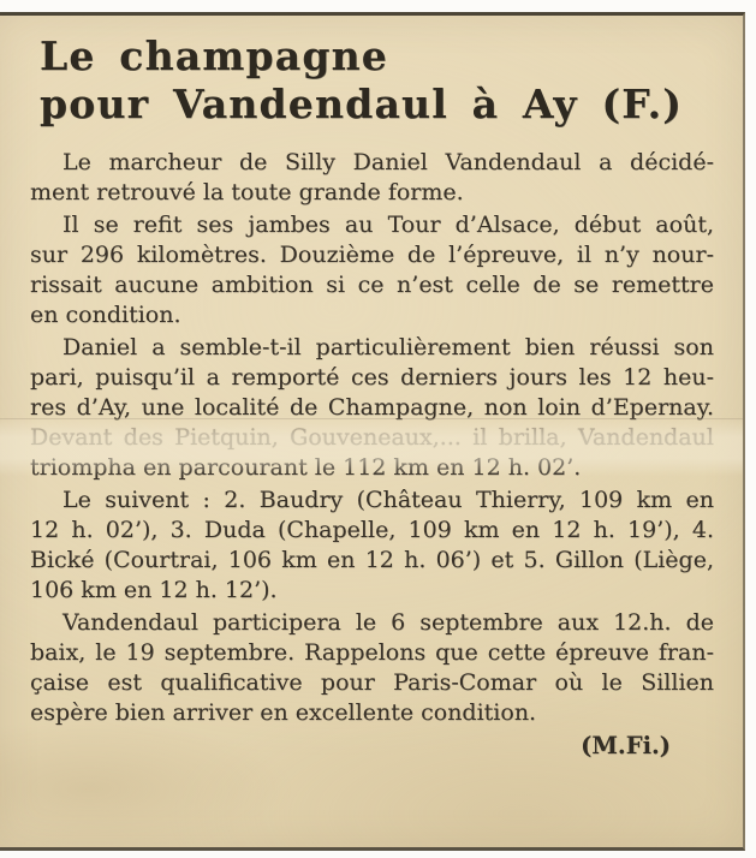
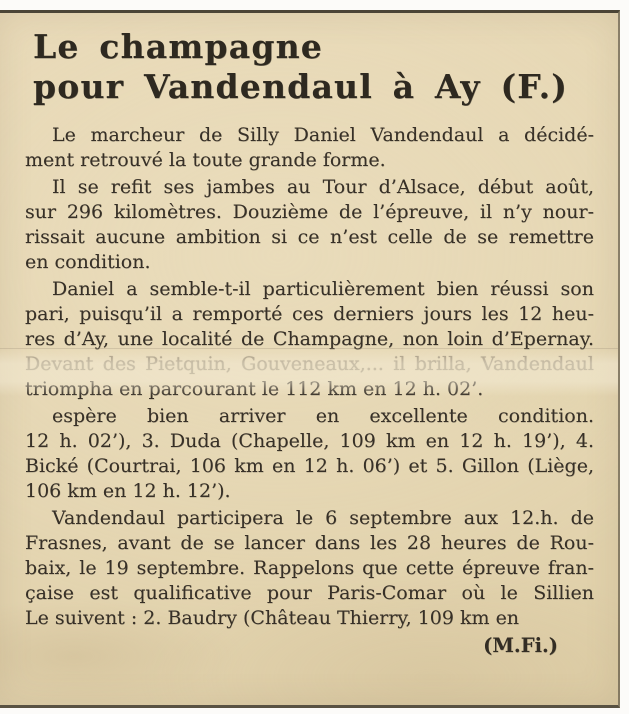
  Le champagne
  pour Vandendaul à Ay (F.)
  Le marcheur de Silly Daniel Vandendaul a décidé-
  ment retrouvé la toute grande forme.
  Il se refit ses jambes au Tour d’Alsace, début août,
  sur 296 kilomètres. Douzième de l’épreuve, il n’y nour-
  rissait aucune ambition si ce n’est celle de se remettre
  en condition.
  Daniel a semble-t-il particulièrement bien réussi son
  pari, puisqu’il a remporté ces derniers jours les 12 heu-
  res d’Ay, une localité de Champagne, non loin d’Epernay.
- Le suivent : 2. Baudry (Château Thierry, 109 km en
+ espère bien arriver en excellente condition.
  12 h. 02’), 3. Duda (Chapelle, 109 km en 12 h. 19’), 4.
  Bické (Courtrai, 106 km en 12 h. 06’) et 5. Gillon (Liège,
  106 km en 12 h. 12’).
  Vandendaul participera le 6 septembre aux 12.h. de
+ Frasnes, avant de se lancer dans les 28 heures de Rou-
  baix, le 19 septembre. Rappelons que cette épreuve fran-
  çaise est qualificative pour Paris-Comar où le Sillien
- espère bien arriver en excellente condition.
+ Le suivent : 2. Baudry (Château Thierry, 109 km en
  (M.Fi.)
